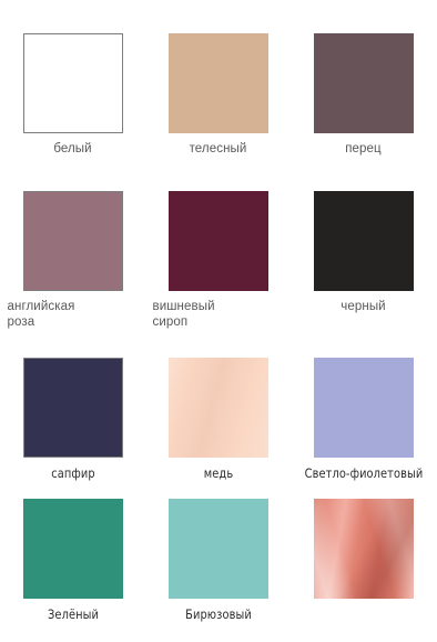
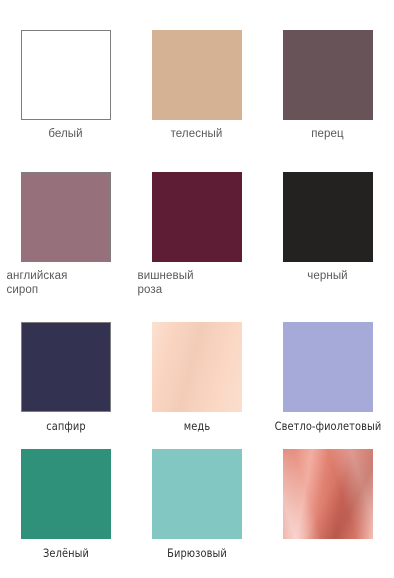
  белый
  телесный
  перец
  английская
- роза
+ сироп
  вишневый
- сироп
+ роза
  черный
  сапфир
  медь
  Светло-фиолетовый
  Зелёный
  Бирюзовый
